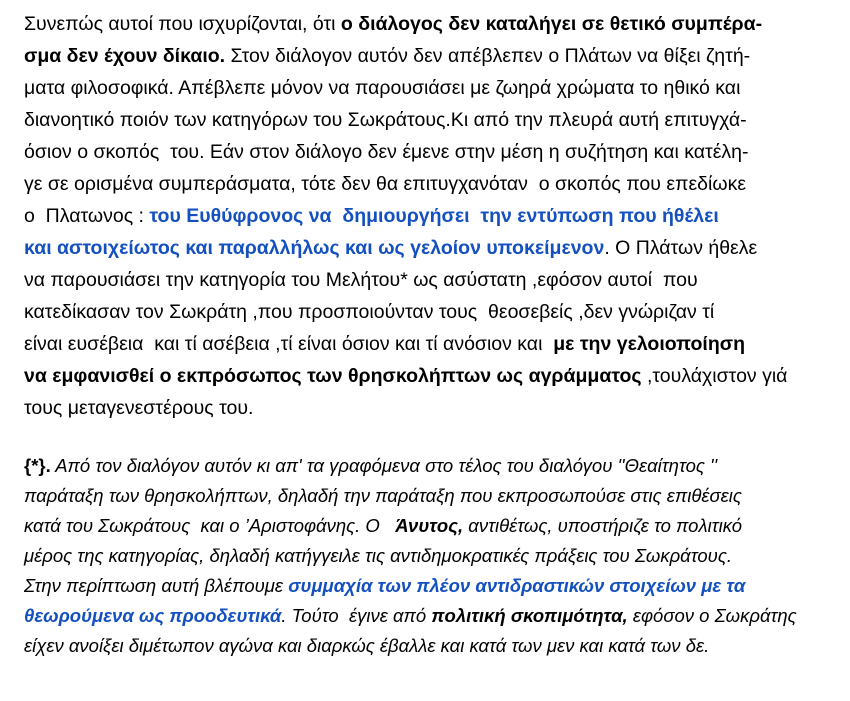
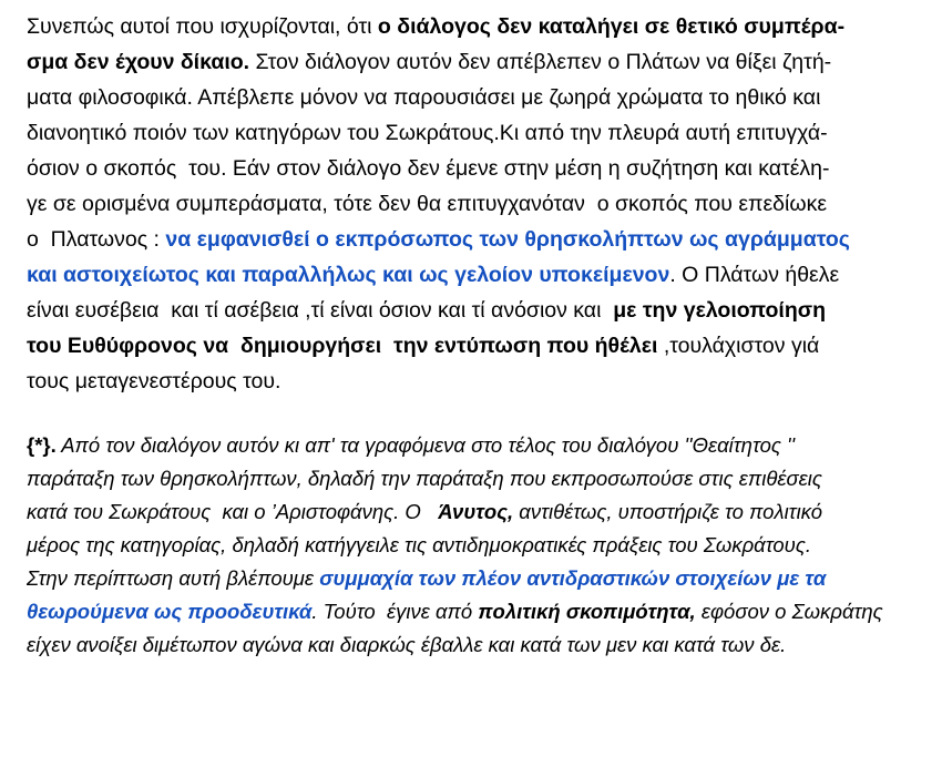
  Συνεπώς αυτοί που ισχυρίζονται, ότι ο διάλογος δεν καταλήγει σε θετικό συμπέρα-
  σμα δεν έχουν δίκαιο. Στον διάλογον αυτόν δεν απέβλεπεν ο Πλάτων να θίξει ζητή-
  ματα φιλοσοφικά. Απέβλεπε μόνον να παρουσιάσει με ζωηρά χρώματα το ηθικό και
  διανοητικό ποιόν των κατηγόρων του Σωκράτους.Κι από την πλευρά αυτή επιτυγχά-
  όσιον ο σκοπός του. Εάν στον διάλογο δεν έμενε στην μέση η συζήτηση και κατέλη-
  γε σε ορισμένα συμπεράσματα, τότε δεν θα επιτυγχανόταν ο σκοπός που επεδίωκε
- ο Πλατωνος : του Ευθύφρονος να δημιουργήσει την εντύπωση που ήθέλει
+ ο Πλατωνος : να εμφανισθεί ο εκπρόσωπος των θρησκολήπτων ως αγράμματος
  και αστοιχείωτος και παραλλήλως και ως γελοίον υποκείμενον. Ο Πλάτων ήθελε
- να παρουσιάσει την κατηγορία του Μελήτου* ως ασύστατη ,εφόσον αυτοί που
- κατεδίκασαν τον Σωκράτη ,που προσποιούνταν τους θεοσεβείς ,δεν γνώριζαν τί
  είναι ευσέβεια και τί ασέβεια ,τί είναι όσιον και τί ανόσιον και με την γελοιοποίηση
- να εμφανισθεί ο εκπρόσωπος των θρησκολήπτων ως αγράμματος ,τουλάχιστον γιά
+ του Ευθύφρονος να δημιουργήσει την εντύπωση που ήθέλει ,τουλάχιστον γιά
  τους μεταγενεστέρους του.
  {*}. Από τον διαλόγον αυτόν κι απ' τα γραφόμενα στο τέλος του διαλόγου ''Θεαίτητος ''
  παράταξη των θρησκολήπτων, δηλαδή την παράταξη που εκπροσωπούσε στις επιθέσεις
  κατά του Σωκράτους και ο ’Αριστοφάνης. Ο Άνυτος, αντιθέτως, υποστήριζε το πολιτικό
  μέρος της κατηγορίας, δηλαδή κατήγγειλε τις αντιδημοκρατικές πράξεις του Σωκράτους.
  Στην περίπτωση αυτή βλέπουμε συμμαχία των πλέον αντιδραστικών στοιχείων με τα
  θεωρούμενα ως προοδευτικά. Τούτο έγινε από πολιτική σκοπιμότητα, εφόσον ο Σωκράτης
  είχεν ανοίξει διμέτωπον αγώνα και διαρκώς έβαλλε και κατά των μεν και κατά των δε.
